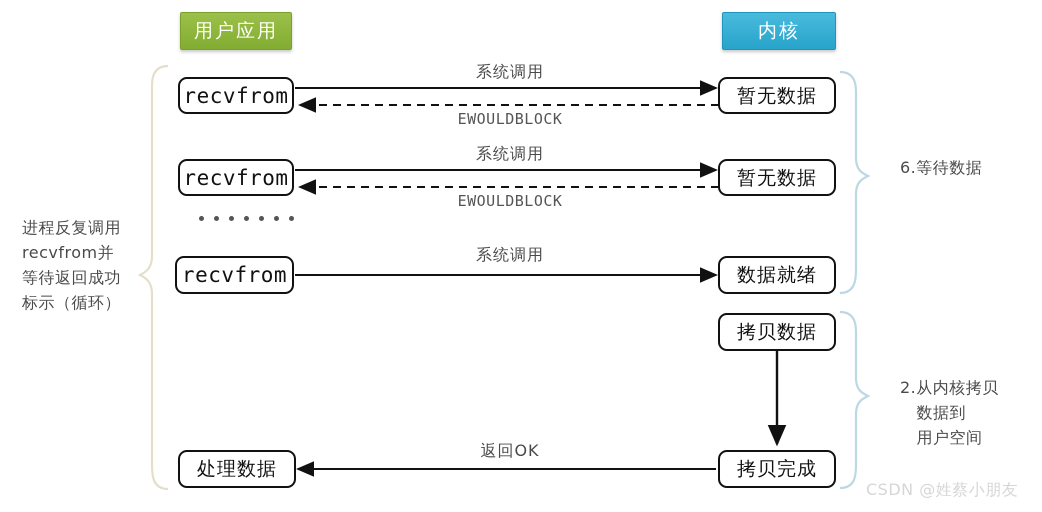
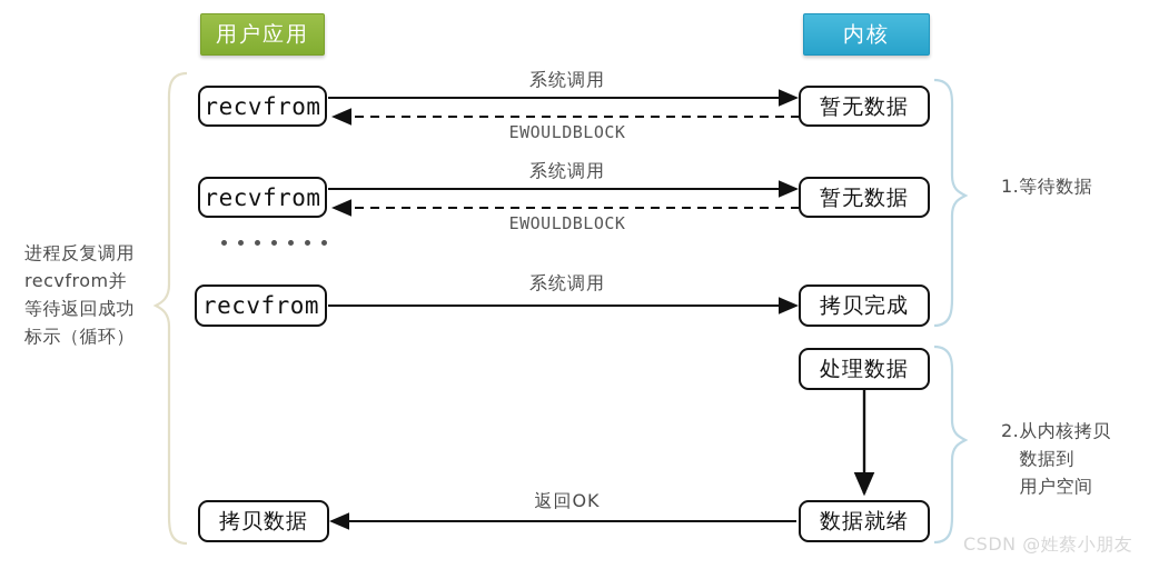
  用户应用
  内核
  recvfrom
  暂无数据
  recvfrom
  暂无数据
  recvfrom
- 数据就绪
+ 拷贝完成
- 拷贝数据
+ 处理数据
- 拷贝完成
+ 数据就绪
- 处理数据
+ 拷贝数据
  系统调用
  EWOULDBLOCK
  系统调用
  EWOULDBLOCK
  系统调用
  返回OK
  进程反复调用
  recvfrom并
  等待返回成功
  标示（循环）
- 6.等待数据
+ 1.等待数据
  2.从内核拷贝
  数据到
  用户空间
  CSDN @姓蔡小朋友
